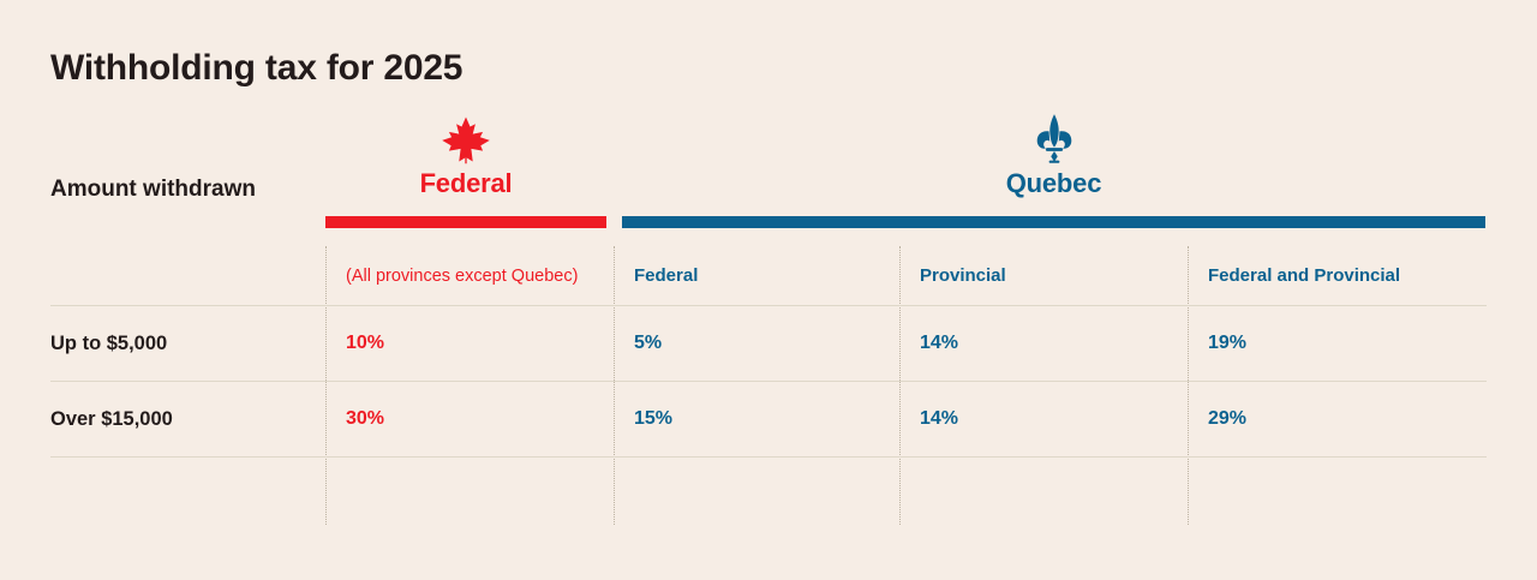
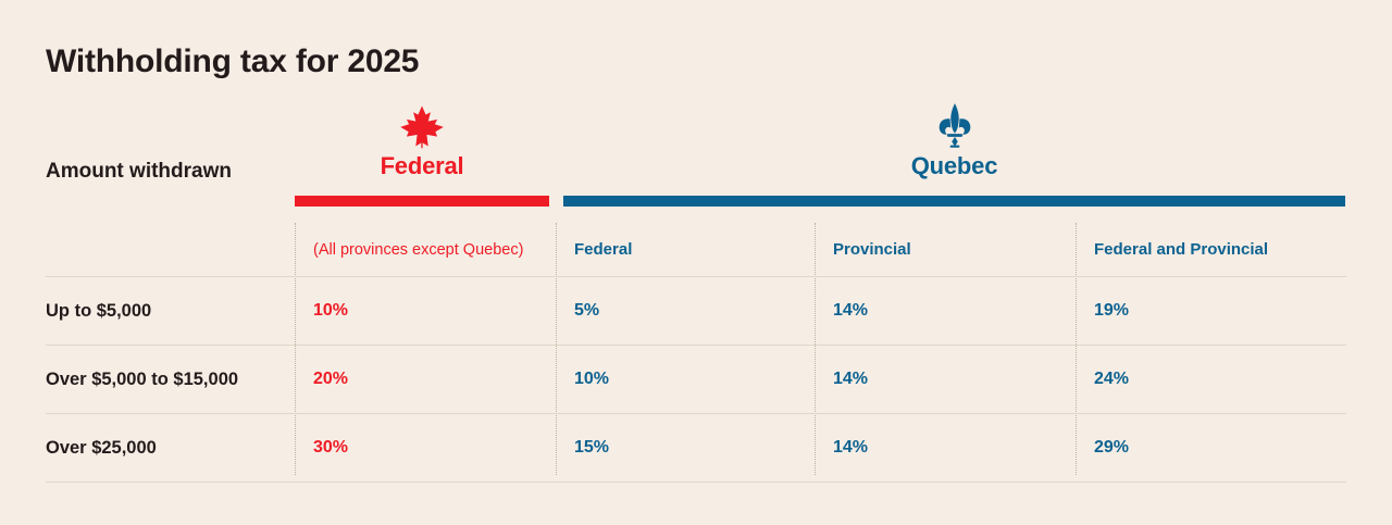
  Withholding tax for 2025
  Federal
  Quebec
  Amount withdrawn
  	(All provinces except Quebec)	Federal	Provincial	Federal and Provincial
  Up to $5,000	10%	5%	14%	19%
+ Over $5,000 to $15,000	20%	10%	14%	24%
- Over $15,000	30%	15%	14%	29%
+ Over $25,000	30%	15%	14%	29%
